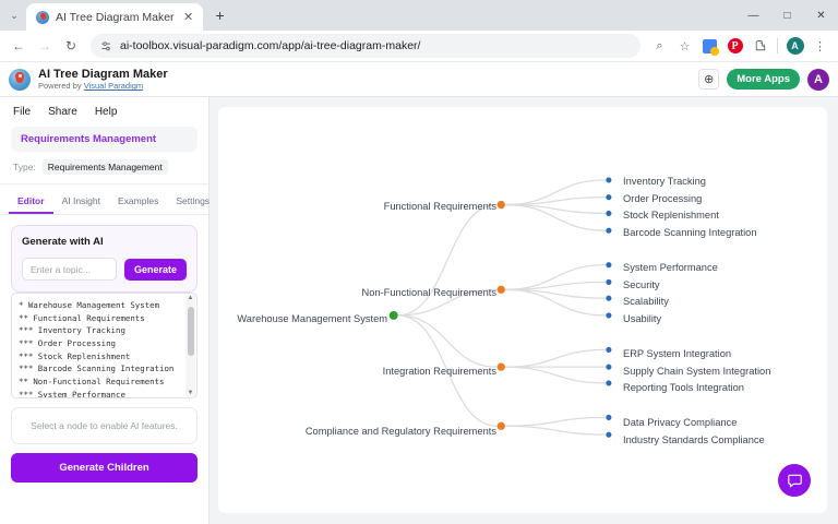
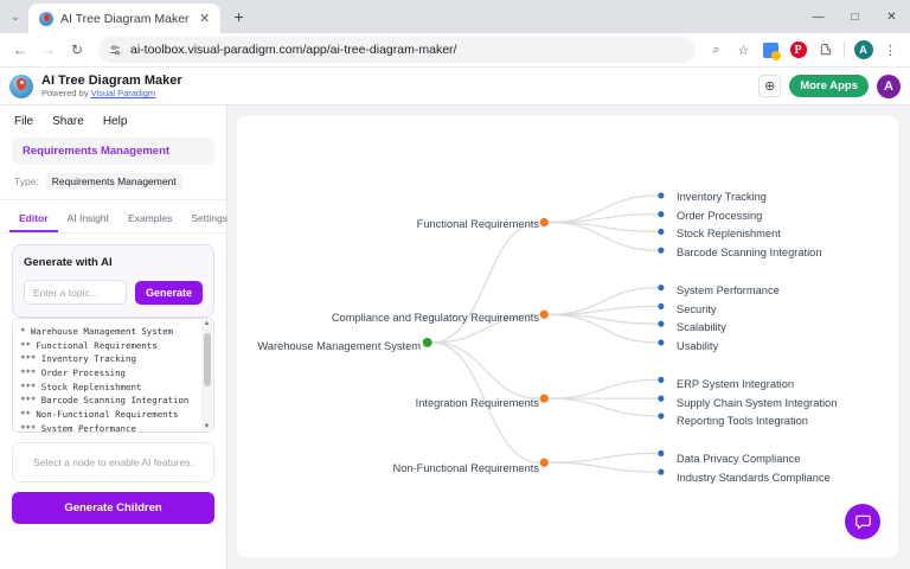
  ⌄
  AI Tree Diagram Maker
  ✕
  +
  —
  □
  ✕
  ←
  →
  ↻
  ai-toolbox.visual-paradigm.com/app/ai-tree-diagram-maker/
  ⌕
  ☆
  P
  A
  ⋮
  AI Tree Diagram Maker
  Powered by Visual Paradigm
  ⊕
  More Apps
  A
  File
  Share
  Help
  Requirements Management
  Type:
  Requirements Management
  Editor
  AI Insight
  Examples
  Settings
  Generate with AI
  Enter a topic...
  Generate
  * Warehouse Management System
  ** Functional Requirements
  *** Inventory Tracking
  *** Order Processing
  *** Stock Replenishment
  *** Barcode Scanning Integration
  ** Non-Functional Requirements
  *** System Performance
  Select a node to enable AI features.
  Generate Children
  Inventory Tracking
  Order Processing
  Stock Replenishment
  Barcode Scanning Integration
  Functional Requirements
  System Performance
  Security
  Scalability
  Usability
- Non-Functional Requirements
+ Compliance and Regulatory Requirements
  ERP System Integration
  Supply Chain System Integration
  Reporting Tools Integration
  Integration Requirements
  Data Privacy Compliance
  Industry Standards Compliance
- Compliance and Regulatory Requirements
+ Non-Functional Requirements
  Warehouse Management System
